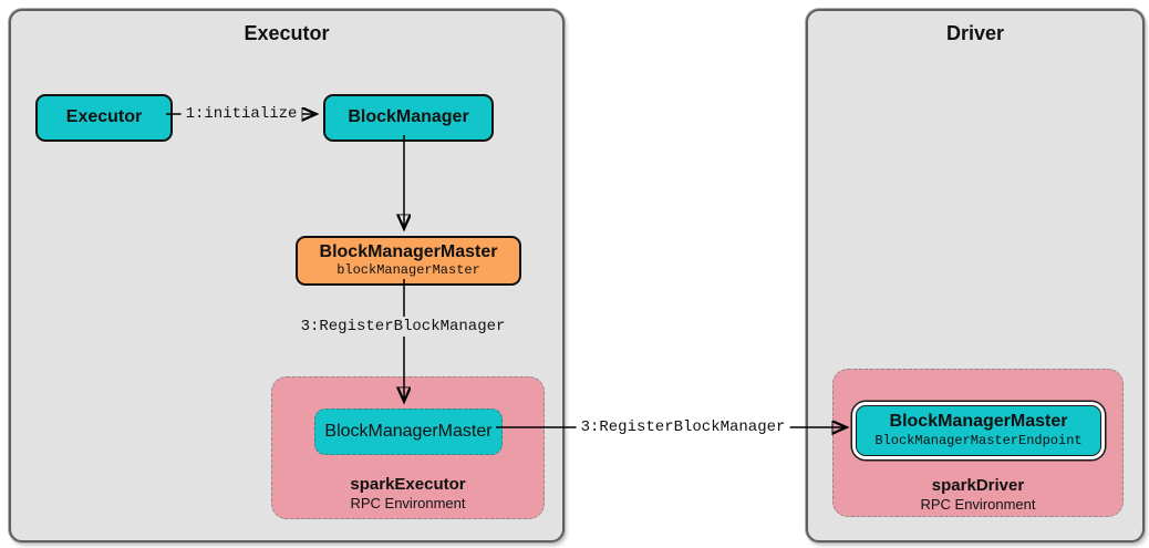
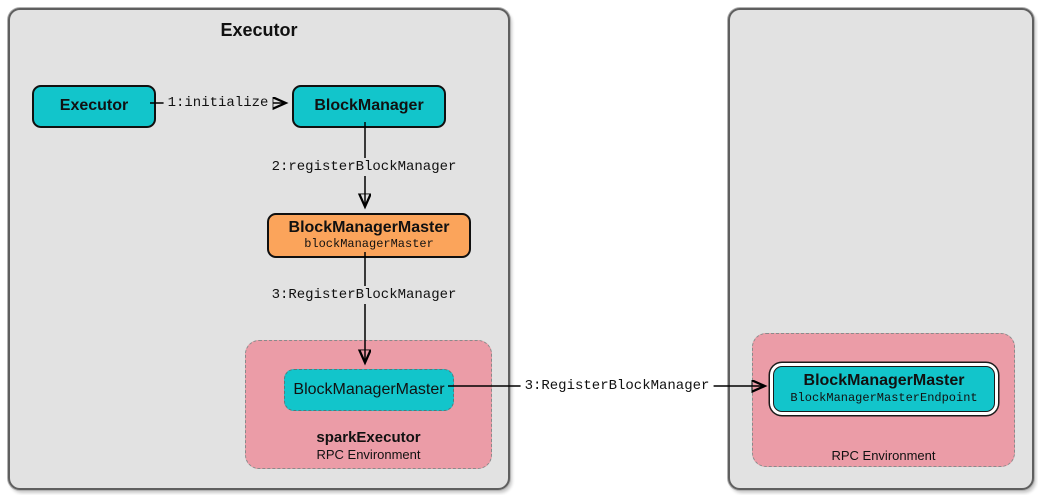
  Executor
  Executor
  BlockManager
  BlockManagerMaster
  blockManagerMaster
  BlockManagerMaster
  sparkExecutor
  RPC Environment
- Driver
  BlockManagerMaster
  BlockManagerMasterEndpoint
- sparkDriver
  RPC Environment
  1:initialize
+ 2:registerBlockManager
  3:RegisterBlockManager
  3:RegisterBlockManager
